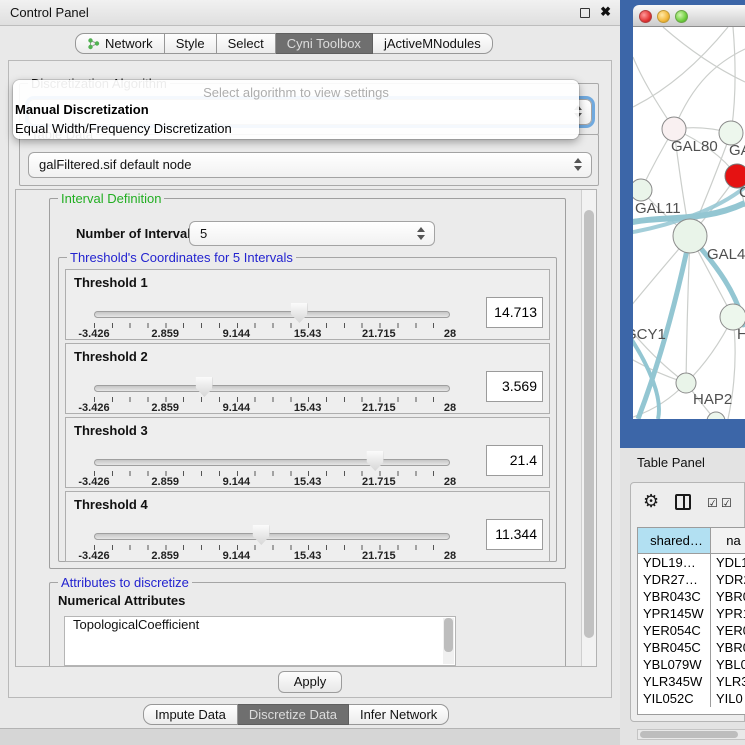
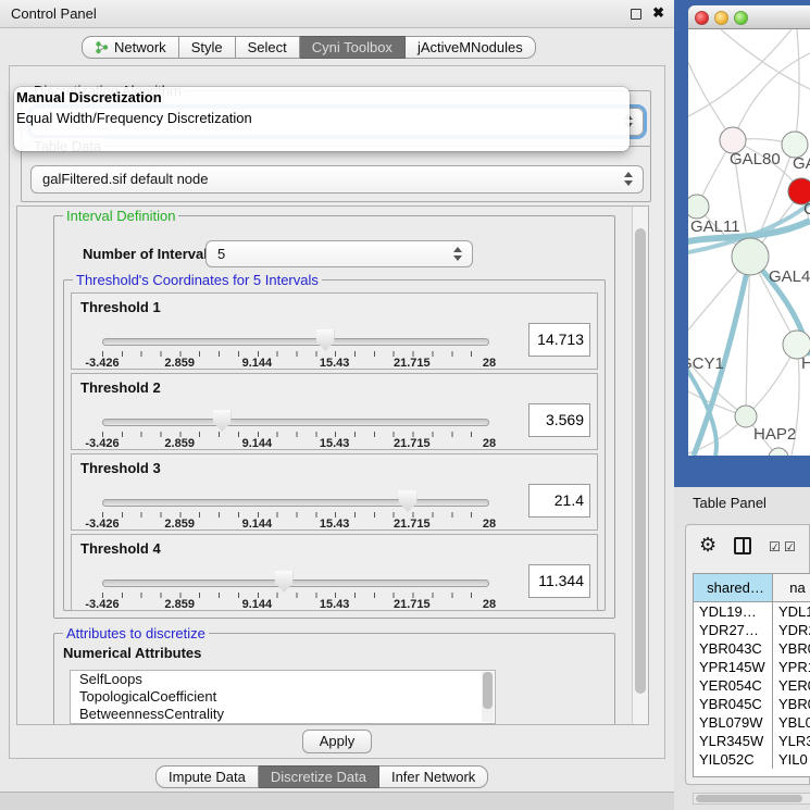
  Control Panel
  ✖
  Network
  Style
  Select
  Cyni Toolbox
  jActiveMNodules
- Select algorithm to view settings
  Manual Discretization
  Equal Width/Frequency Discretization
  galFiltered.sif default node
  Interval Definition
  Number of Interva
  5
  Threshold's Coordinates for 5 Intervals
  Threshold 1
  -3.426
  2.859
  9.144
  15.43
  21.715
  28
  14.713
  Threshold 2
  -3.426
  2.859
  9.144
  15.43
  21.715
  28
  3.569
  Threshold 3
  -3.426
  2.859
  9.144
  15.43
  21.715
  28
  21.4
  Threshold 4
  -3.426
  2.859
  9.144
  15.43
  21.715
  28
  11.344
  Attributes to discretize
  Numerical Attributes
+ SelfLoops
  TopologicalCoefficient
+ BetweennessCentrality
  Apply
  Impute Data
  Discretize Data
  Infer Network
  GAL80
  C
  GAL11
  GAL4
  CY1
  H
  HAP2
  Table Panel
  ⚙
  ☑
  ☑
  shared…
  na
  YDL19…
  YDL
  YDR27…
  YDR
  YBR043C
  YBR
  YPR145W
  YPR
  YER054C
  YER
  YBR045C
  YBR
  YBL079W
  YBL0
  YLR345W
  YLR
  YIL052C
  YIL0
